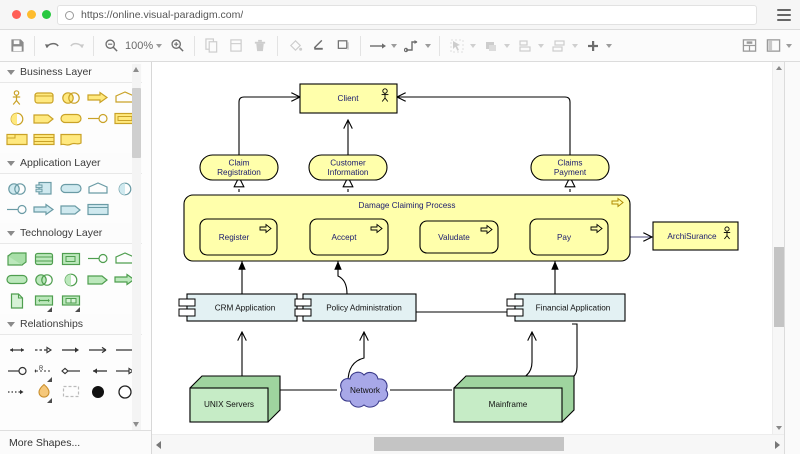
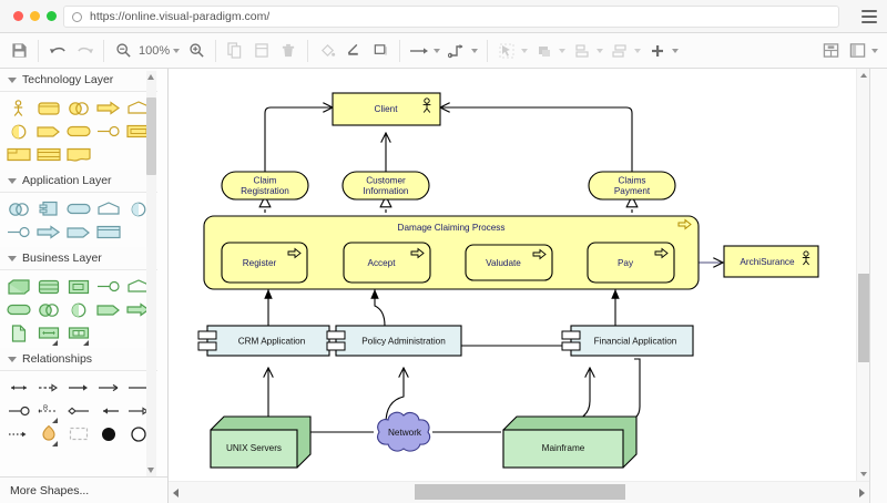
  https://online.visual-paradigm.com/
  100%
- Business Layer
+ Technology Layer
  Application Layer
- Technology Layer
+ Business Layer
  Relationships
  More Shapes...
  Client
  Claim
  Registration
  Customer
  Information
  Claims
  Payment
  Damage Claiming Process
  Register
  Accept
  Valudate
  Pay
  ArchiSurance
  CRM Application
  Policy Administration
  Financial Application
  UNIX Servers
  Network
  Mainframe
